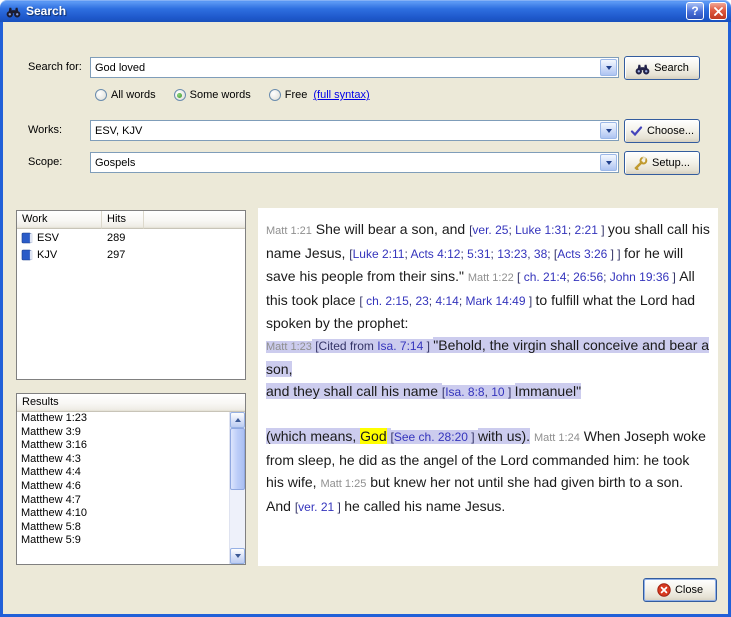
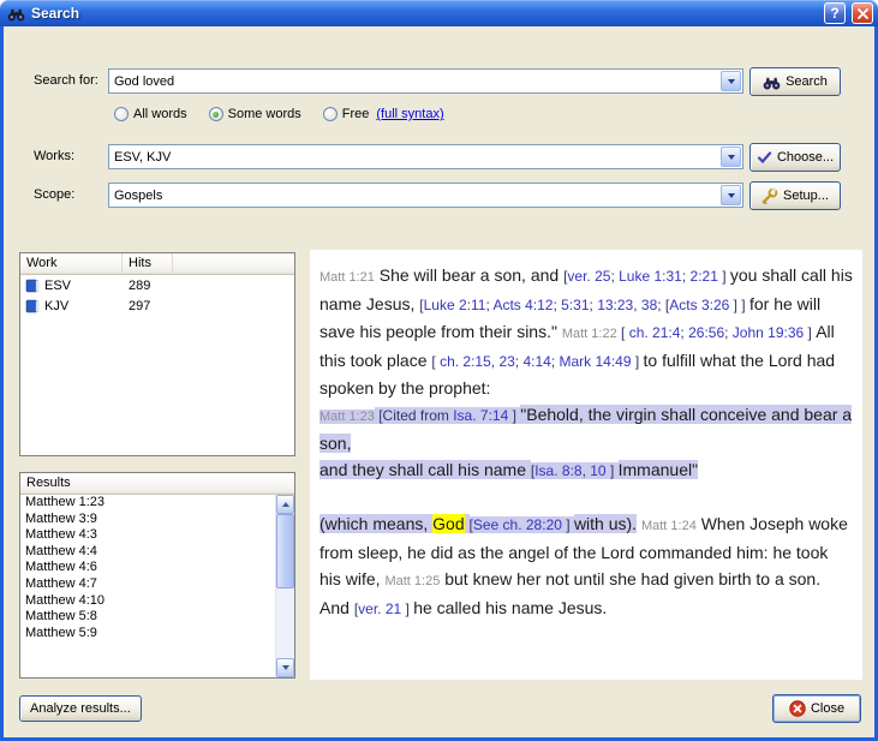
  Search
  ?
  Search for:
  God loved
  Search
  All words
  Some words
  Free
  (full syntax)
  Works:
  ESV, KJV
  Choose...
  Scope:
  Gospels
  Setup...
  Work
  Hits
  ESV
  289
  KJV
  297
  Results
  Matthew 1:23
  Matthew 3:9
- Matthew 3:16
  Matthew 4:3
  Matthew 4:4
  Matthew 4:6
  Matthew 4:7
  Matthew 4:10
  Matthew 5:8
  Matthew 5:9
  Matt 1:21 She will bear a son, and [ver. 25; Luke 1:31; 2:21 ] you shall call his name Jesus, [Luke 2:11; Acts 4:12; 5:31; 13:23, 38; [Acts 3:26 ] ] for he will save his people from their sins." Matt 1:22 [ ch. 21:4; 26:56; John 19:36 ] All this took place [ ch. 2:15, 23; 4:14; Mark 14:49 ] to fulfill what the Lord had spoken by the prophet:
  Matt 1:23 [Cited from Isa. 7:14 ] "Behold, the virgin shall conceive and bear a son,
  and they shall call his name [Isa. 8:8, 10 ] Immanuel"
  (which means, God [See ch. 28:20 ] with us). Matt 1:24 When Joseph woke from sleep, he did as the angel of the Lord commanded him: he took his wife, Matt 1:25 but knew her not until she had given birth to a son. And [ver. 21 ] he called his name Jesus.
+ Analyze results...
  Close
